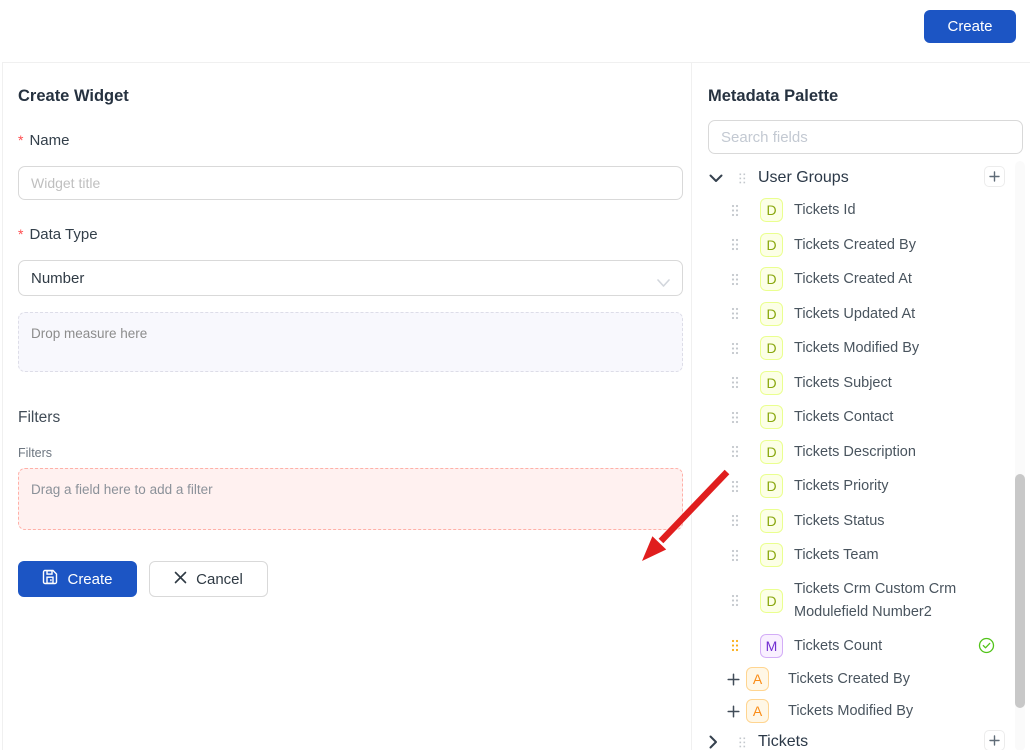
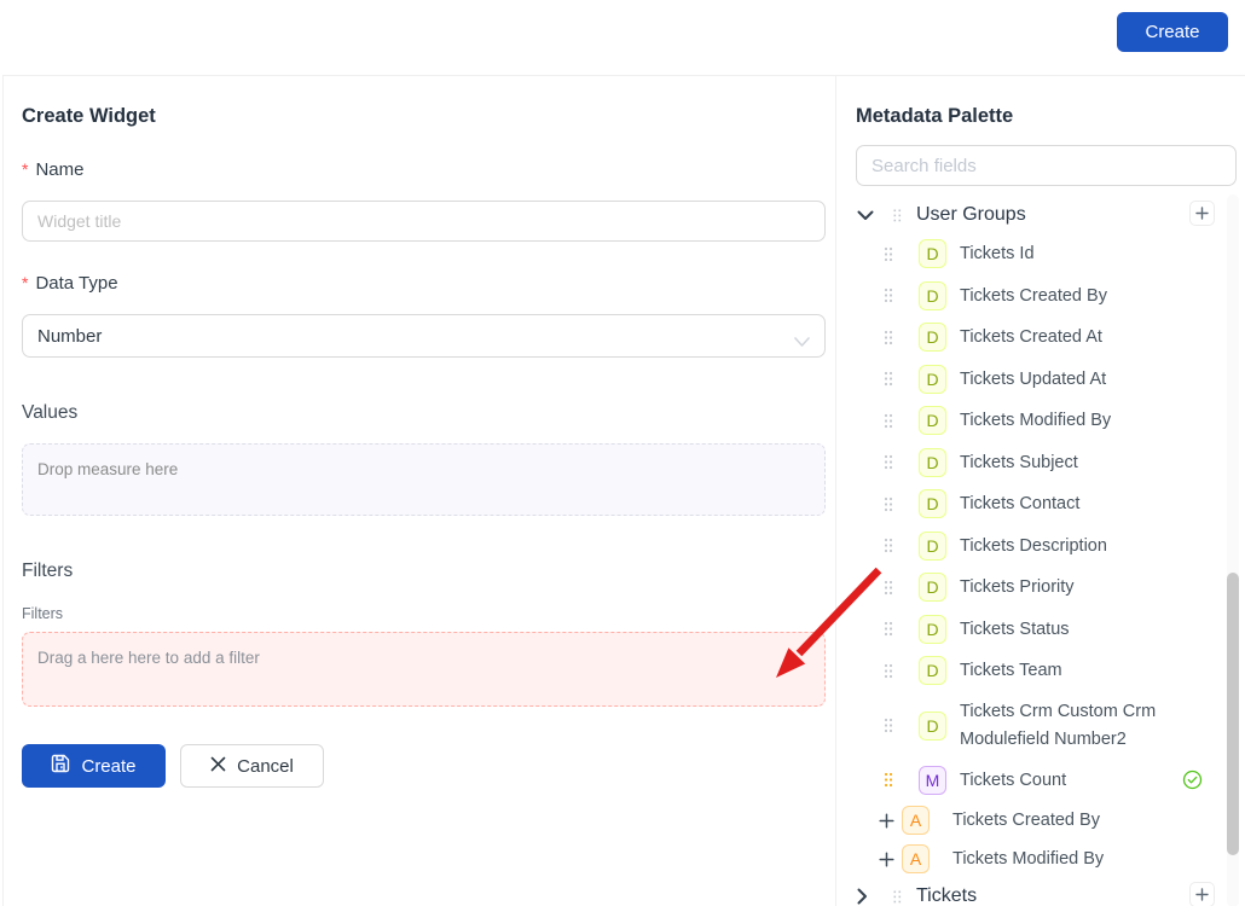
  Create
  Create Widget
  * Name
  Widget title
  * Data Type
  Number
+ Values
  Drop measure here
  Filters
  Filters
- Drag a field here to add a filter
+ Drag a here here to add a filter
  Create
  Cancel
  Metadata Palette
  Search fields
  User Groups
  D
  Tickets Id
  D
  Tickets Created By
  D
  Tickets Created At
  D
  Tickets Updated At
  D
  Tickets Modified By
  D
  Tickets Subject
  D
  Tickets Contact
  D
  Tickets Description
  D
  Tickets Priority
  D
  Tickets Status
  D
  Tickets Team
  D
  Tickets Crm Custom Crm Modulefield Number2
  M
  Tickets Count
  A
  Tickets Created By
  A
  Tickets Modified By
  Tickets
